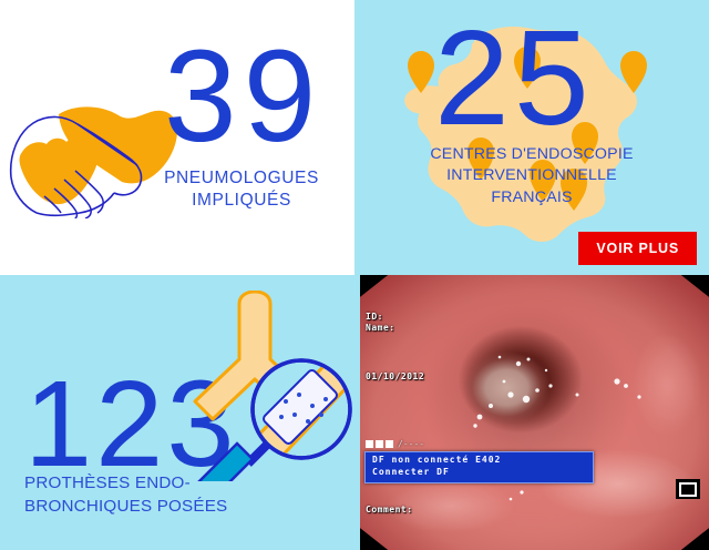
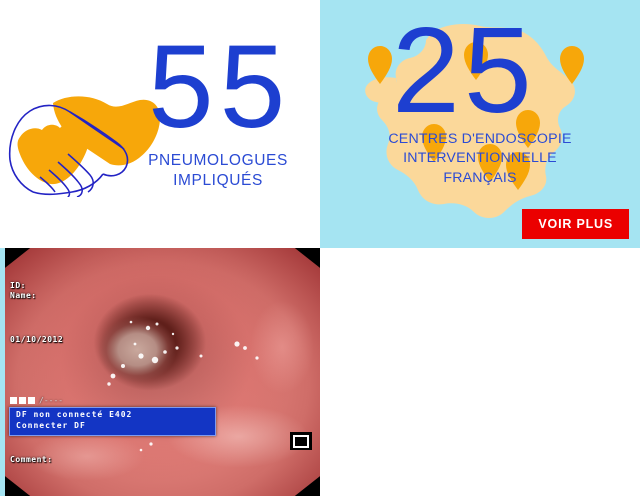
- 39
+ 55
  PNEUMOLOGUES
  IMPLIQUÉS
  25
  CENTRES D'ENDOSCOPIE
  INTERVENTIONNELLE
  FRANÇAIS
  VOIR PLUS
- 123
- PROTHÈSES ENDO-
- BRONCHIQUES POSÉES
  ID:
  Name:
  01/10/2012
  /----
  DF non connecté E402
  Connecter DF
  Comment:
